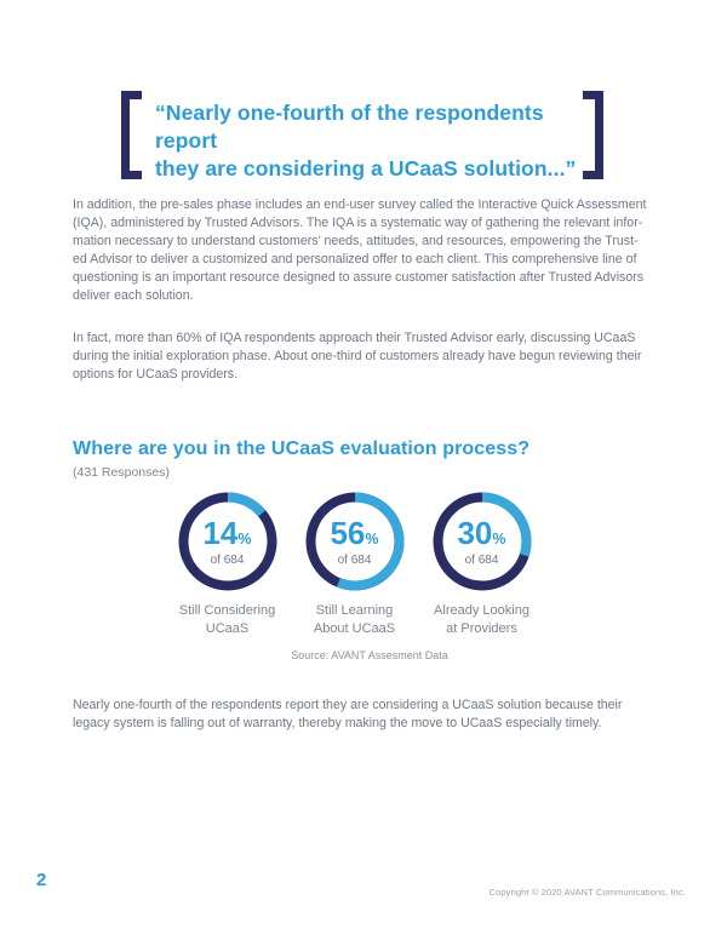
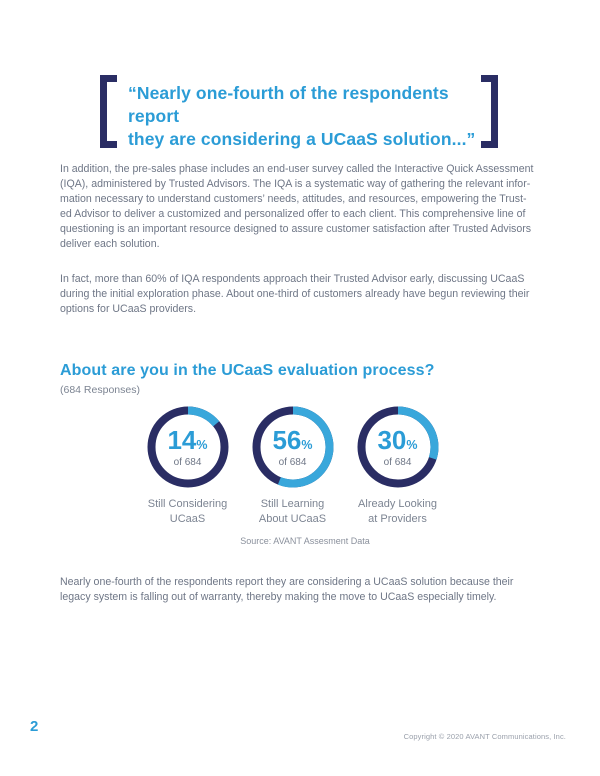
  “Nearly one-fourth of the respondents report
  they are considering a UCaaS solution...”
  In addition, the pre-sales phase includes an end-user survey called the Interactive Quick Assessment
  (IQA), administered by Trusted Advisors. The IQA is a systematic way of gathering the relevant infor-
  mation necessary to understand customers’ needs, attitudes, and resources, empowering the Trust-
  ed Advisor to deliver a customized and personalized offer to each client. This comprehensive line of
  questioning is an important resource designed to assure customer satisfaction after Trusted Advisors
  deliver each solution.
  In fact, more than 60% of IQA respondents approach their Trusted Advisor early, discussing UCaaS
  during the initial exploration phase. About one-third of customers already have begun reviewing their
  options for UCaaS providers.
- Where are you in the UCaaS evaluation process?
+ About are you in the UCaaS evaluation process?
- (431 Responses)
+ (684 Responses)
  14%
  of 684
  Still Considering
  UCaaS
  56%
  of 684
  Still Learning
  About UCaaS
  30%
  of 684
  Already Looking
  at Providers
  Source: AVANT Assesment Data
  Nearly one-fourth of the respondents report they are considering a UCaaS solution because their
  legacy system is falling out of warranty, thereby making the move to UCaaS especially timely.
  2
  Copyright © 2020 AVANT Communications, Inc.
